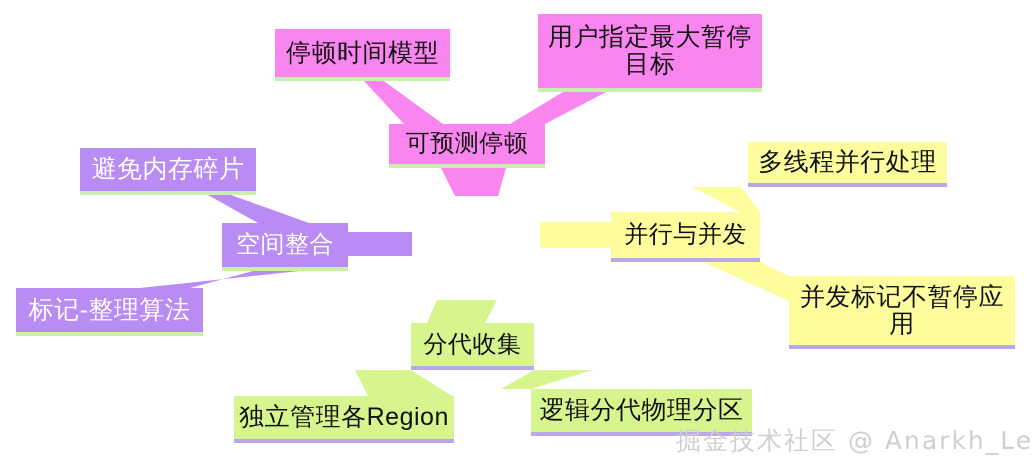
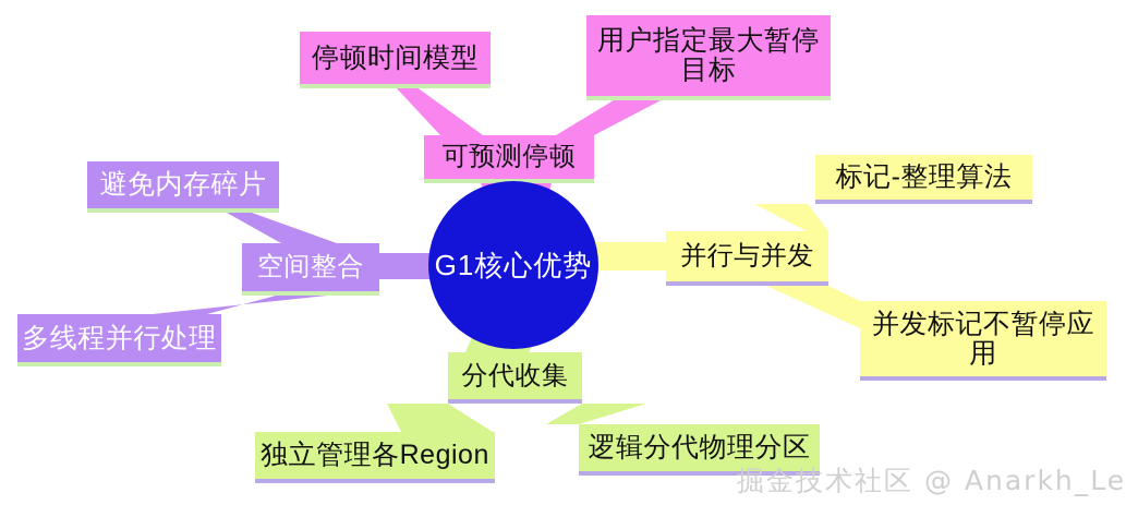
  可预测停顿
  停顿时间模型
  用户指定最大暂停
  目标
  空间整合
  避免内存碎片
- 标记-整理算法
+ 多线程并行处理
  并行与并发
- 多线程并行处理
+ 标记-整理算法
  并发标记不暂停应
  用
  分代收集
  独立管理各Region
  逻辑分代物理分区
+ G1核心优势
  掘金技术社区 @ Anarkh_Le
